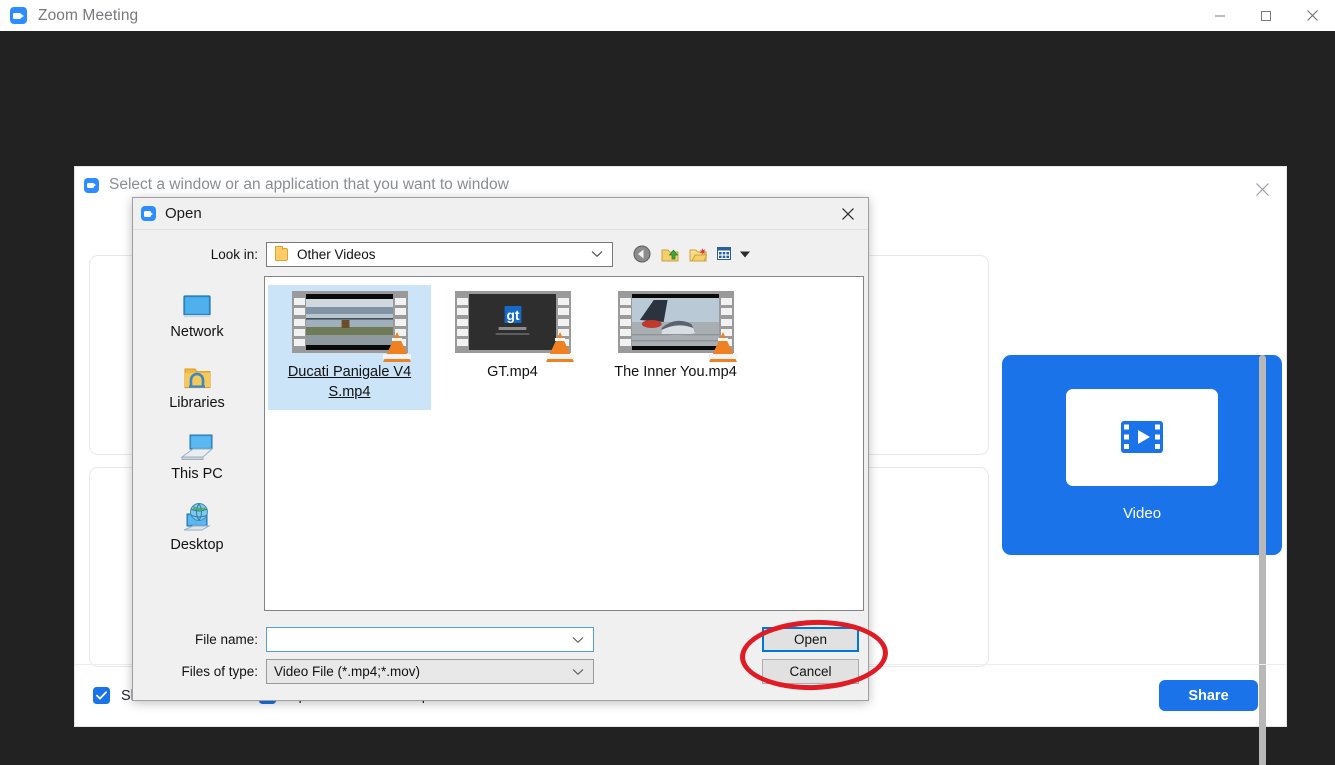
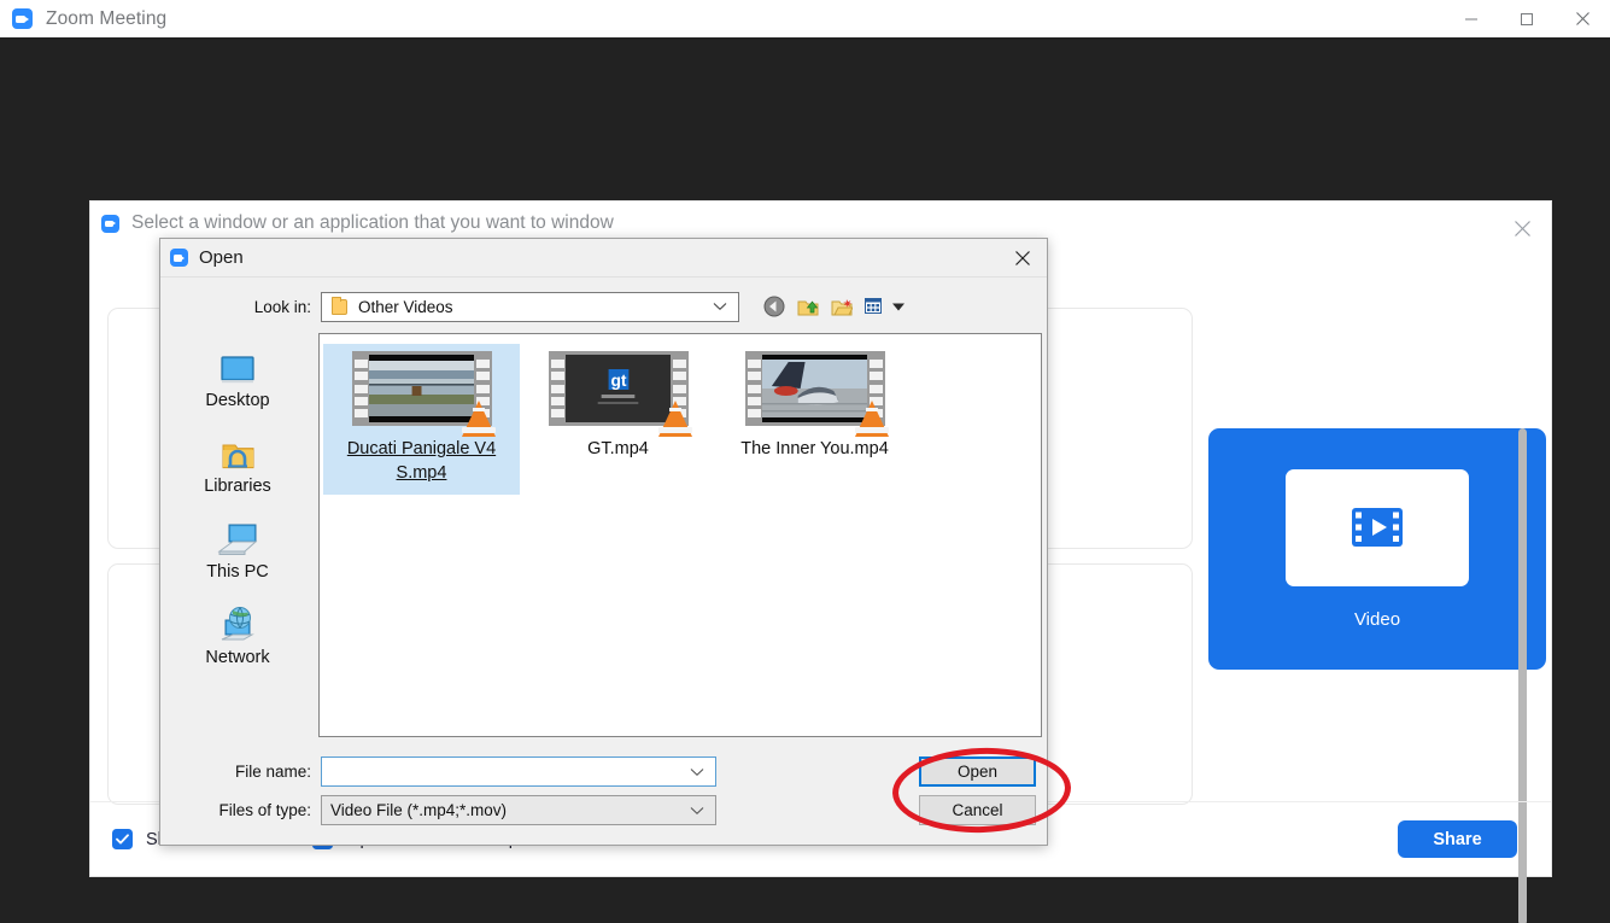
  Zoom Meeting
  Select a window or an application that you want to window
  Video
  Share
  Open
  Look in:
  Other Videos
- Network
+ Desktop
  Libraries
  This PC
- Desktop
+ Network
  Ducati Panigale V4 S.mp4
  gt
  GT.mp4
  The Inner You.mp4
  File name:
  Files of type:
  Video File (*.mp4;*.mov)
  Open
  Cancel
